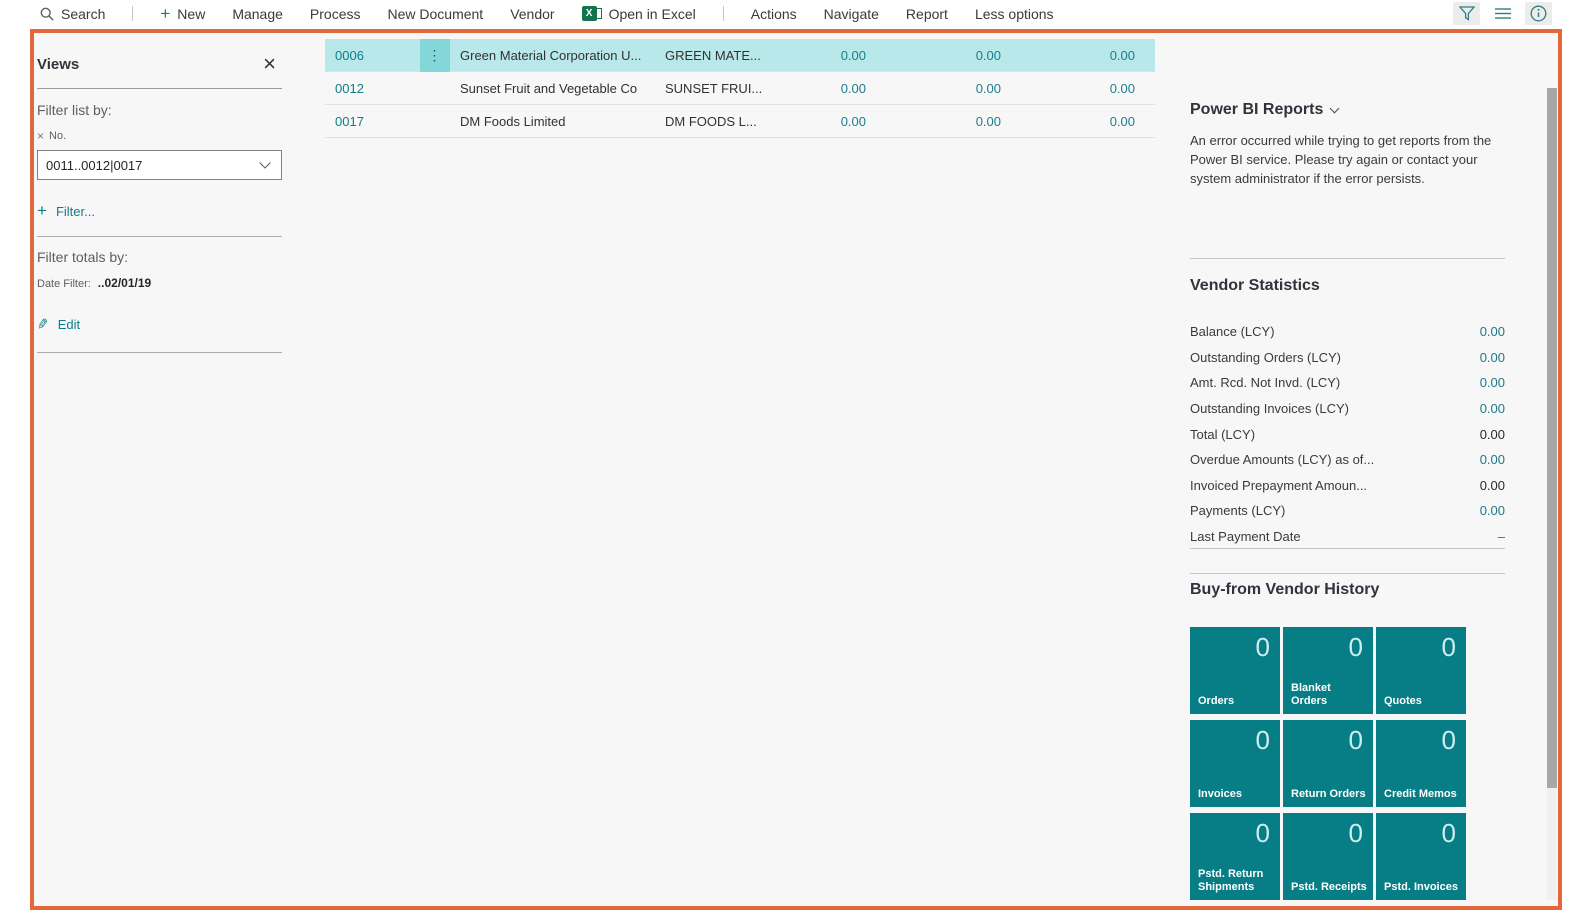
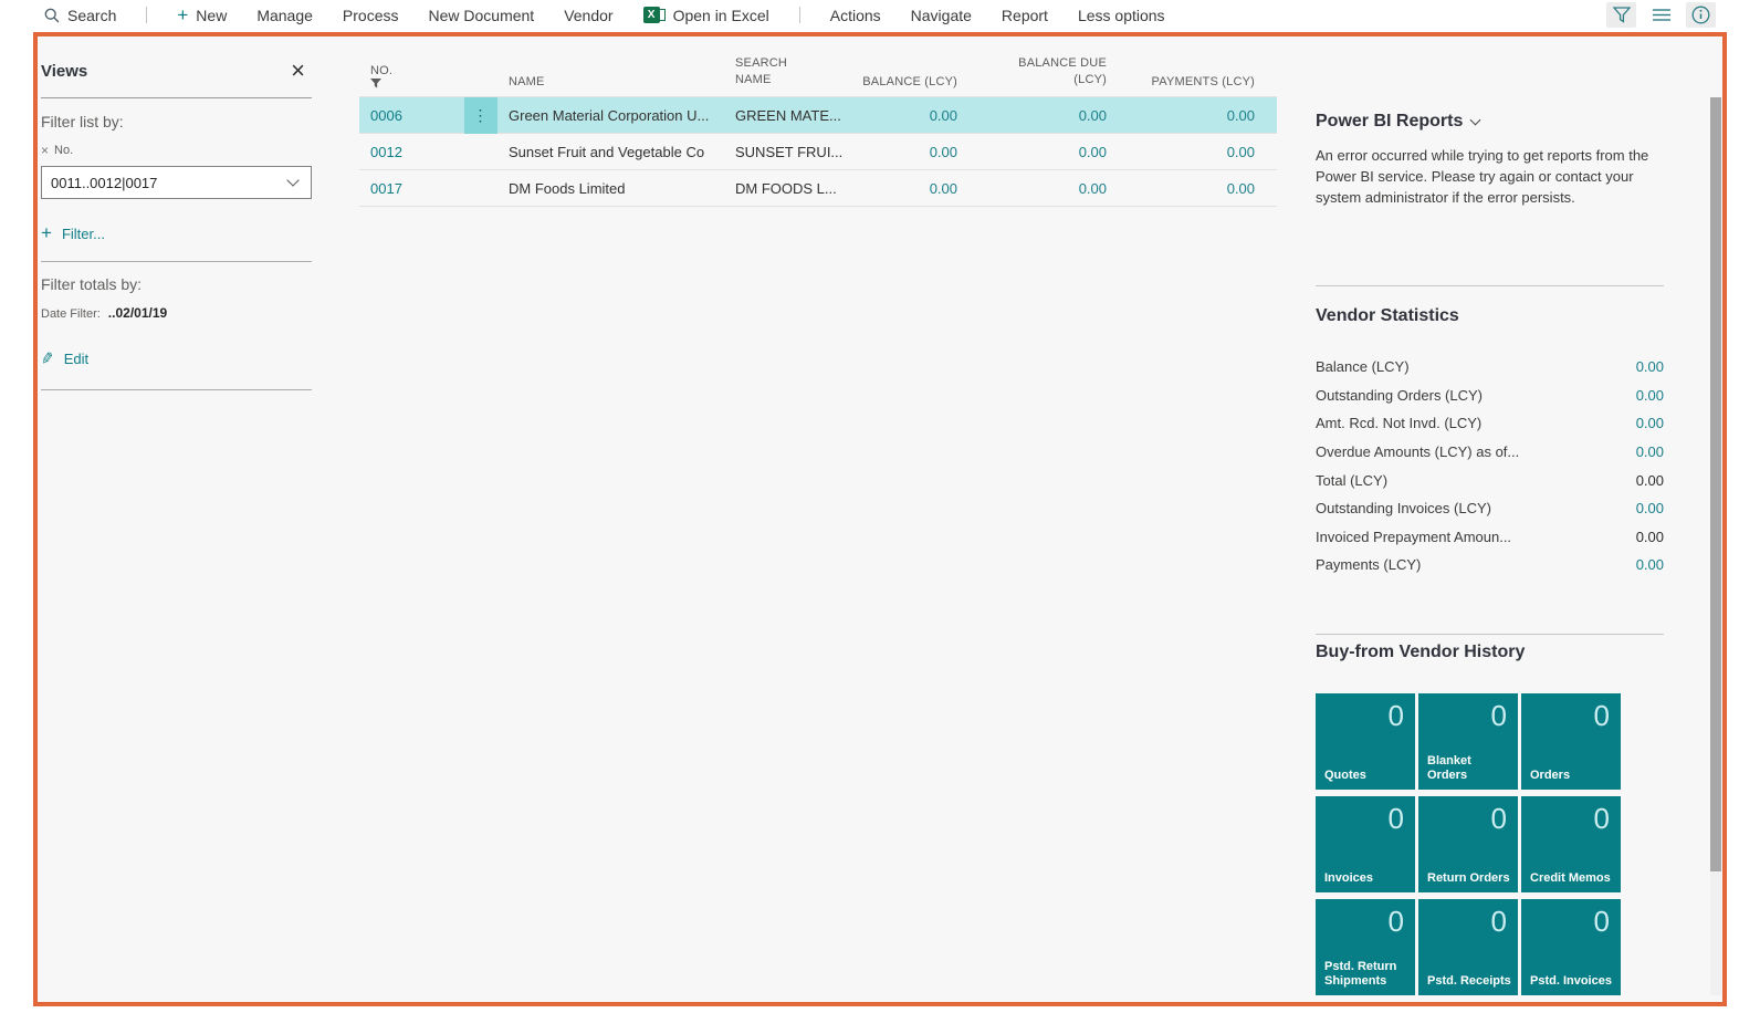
  Search
  +
  New
  Manage
  Process
  New Document
  Vendor
  X
  Open in Excel
  Actions
  Navigate
  Report
  Less options
  Views
  ×
  Filter list by:
  ×
  No.
  0011..0012|0017
  +
  Filter...
  Filter totals by:
  Date Filter:
  ..02/01/19
  Edit
+ NO.
+ NAME
+ SEARCH NAME
+ BALANCE (LCY)
+ BALANCE DUE (LCY)
+ PAYMENTS (LCY)
  0006
  ⋮
  Green Material Corporation U...
  GREEN MATE...
  0.00
  0.00
  0.00
  0012
  Sunset Fruit and Vegetable Co
  SUNSET FRUI...
  0.00
  0.00
  0.00
  0017
  DM Foods Limited
  DM FOODS L...
  0.00
  0.00
  0.00
  Power BI Reports
  An error occurred while trying to get reports from the Power BI service. Please try again or contact your system administrator if the error persists.
  Vendor Statistics
  Balance (LCY)
  0.00
  Outstanding Orders (LCY)
  0.00
  Amt. Rcd. Not Invd. (LCY)
  0.00
- Outstanding Invoices (LCY)
+ Overdue Amounts (LCY) as of...
  0.00
  Total (LCY)
  0.00
- Overdue Amounts (LCY) as of...
+ Outstanding Invoices (LCY)
  0.00
  Invoiced Prepayment Amoun...
  0.00
  Payments (LCY)
  0.00
- Last Payment Date
- –
  Buy-from Vendor History
  0
- Orders
+ Quotes
  0
  Blanket Orders
  0
- Quotes
+ Orders
  0
  Invoices
  0
  Return Orders
  0
  Credit Memos
  0
  Pstd. Return Shipments
  0
  Pstd. Receipts
  0
  Pstd. Invoices
